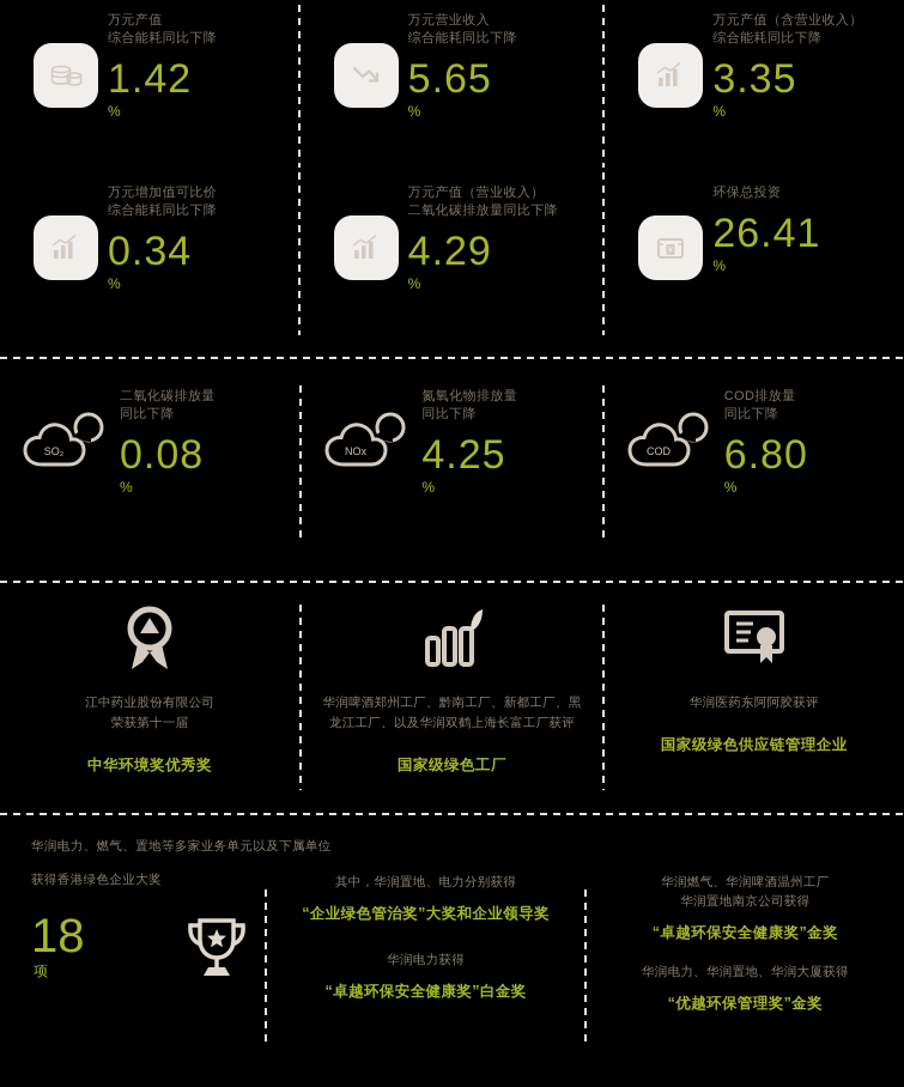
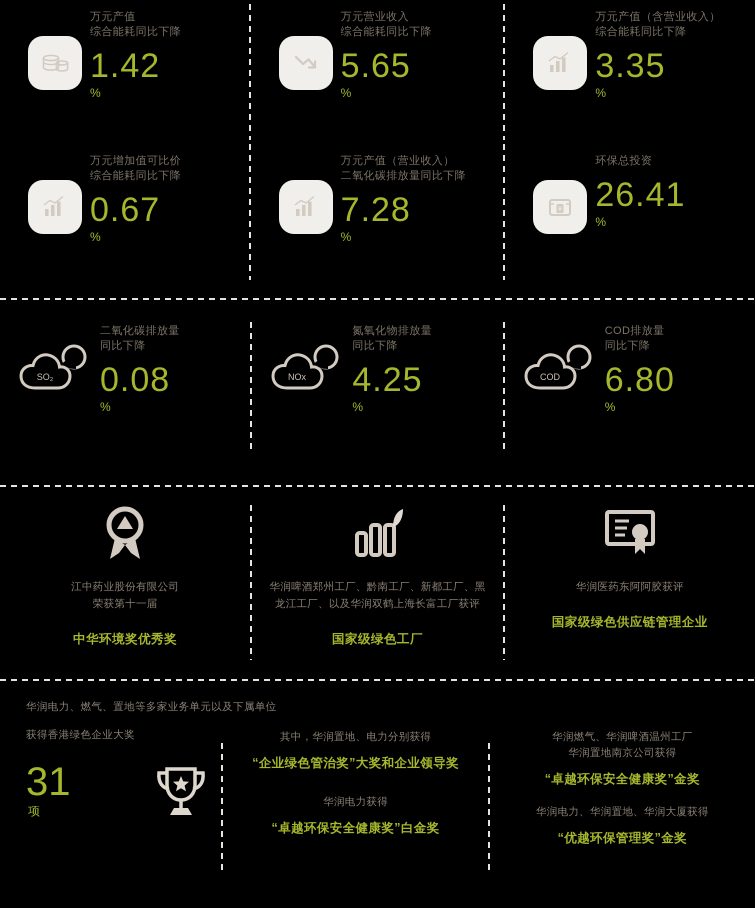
  万元产值
  综合能耗同比下降
  1.42
  %
  万元营业收入
  综合能耗同比下降
  5.65
  %
  万元产值（含营业收入）
  综合能耗同比下降
  3.35
  %
  万元增加值可比价
  综合能耗同比下降
- 0.34
+ 0.67
  %
  万元产值（营业收入）
  二氧化碳排放量同比下降
- 4.29
+ 7.28
  %
  环保总投资
  26.41
  %
  SO₂
  二氧化碳排放量
  同比下降
  0.08
  %
  NOx
  氮氧化物排放量
  同比下降
  4.25
  %
  COD
  COD排放量
  同比下降
  6.80
  %
  江中药业股份有限公司
  荣获第十一届
  中华环境奖优秀奖
  华润啤酒郑州工厂、黔南工厂、新都工厂、黑
  龙江工厂、以及华润双鹤上海长富工厂获评
  国家级绿色工厂
  华润医药东阿阿胶获评
  国家级绿色供应链管理企业
  华润电力、燃气、置地等多家业务单元以及下属单位
  获得香港绿色企业大奖
- 18
+ 31
  项
  其中，华润置地、电力分别获得
  “企业绿色管治奖”大奖和企业领导奖
  华润电力获得
  “卓越环保安全健康奖”白金奖
  华润燃气、华润啤酒温州工厂
  华润置地南京公司获得
  “卓越环保安全健康奖”金奖
  华润电力、华润置地、华润大厦获得
  “优越环保管理奖”金奖
